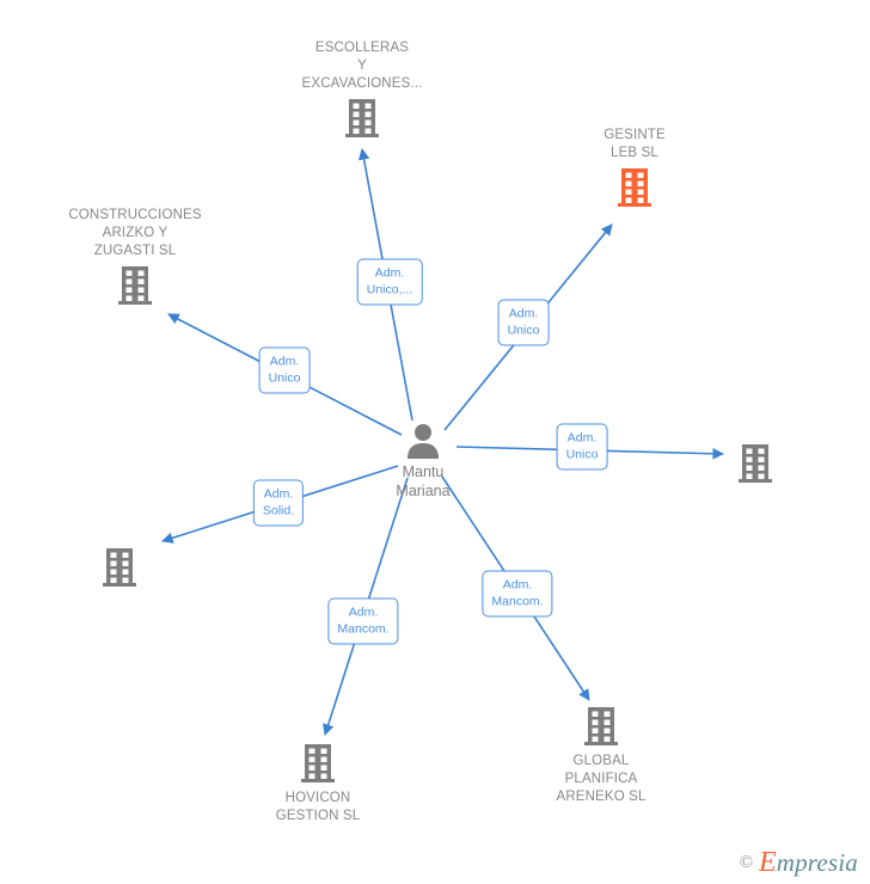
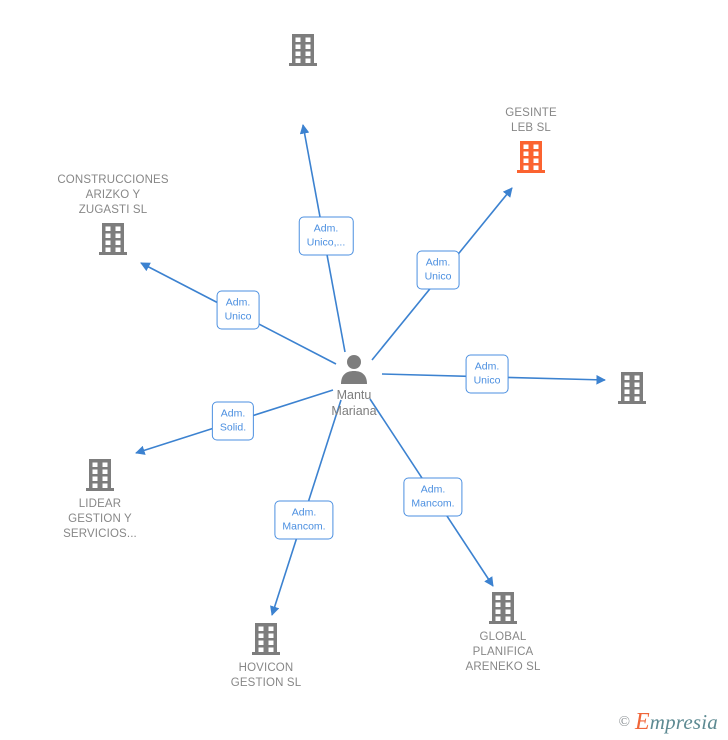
- ESCOLLERAS
- Y
- EXCAVACIONES...
  GESINTE
  LEB SL
  CONSTRUCCIONES
  ARIZKO Y
  ZUGASTI SL
+ LIDEAR
+ GESTION Y
+ SERVICIOS...
  HOVICON
  GESTION SL
  GLOBAL
  PLANIFICA
  ARENEKO SL
  Mantu
  Mariana
  Adm.
  Unico,...
  Adm.
  Unico
  Adm.
  Unico
  Adm.
  Unico
  Adm.
  Solid.
  Adm.
  Mancom.
  Adm.
  Mancom.
  ©
  E
  mpresia
